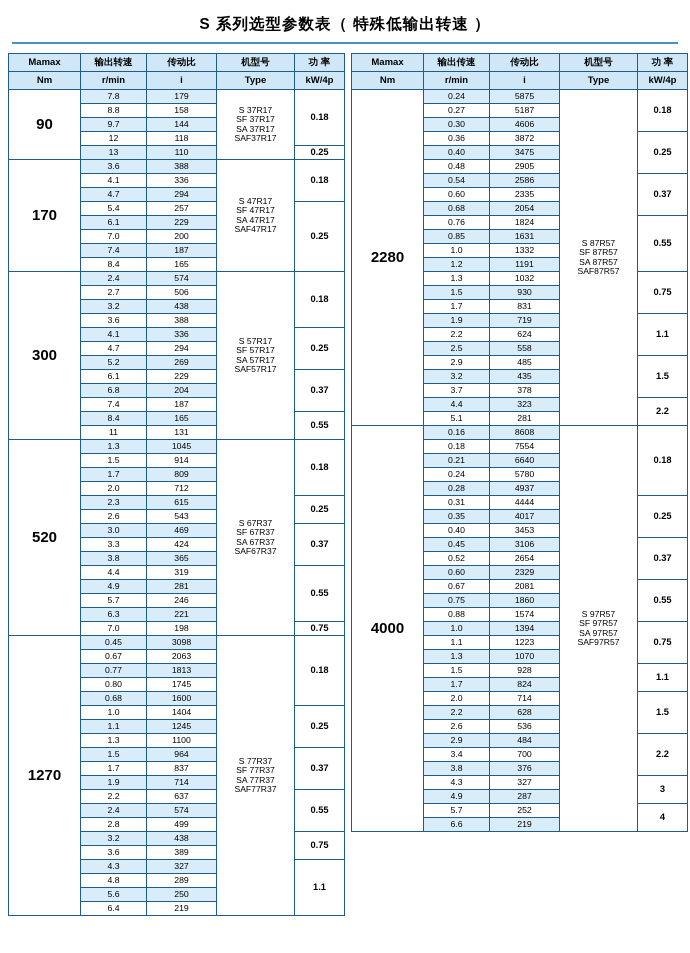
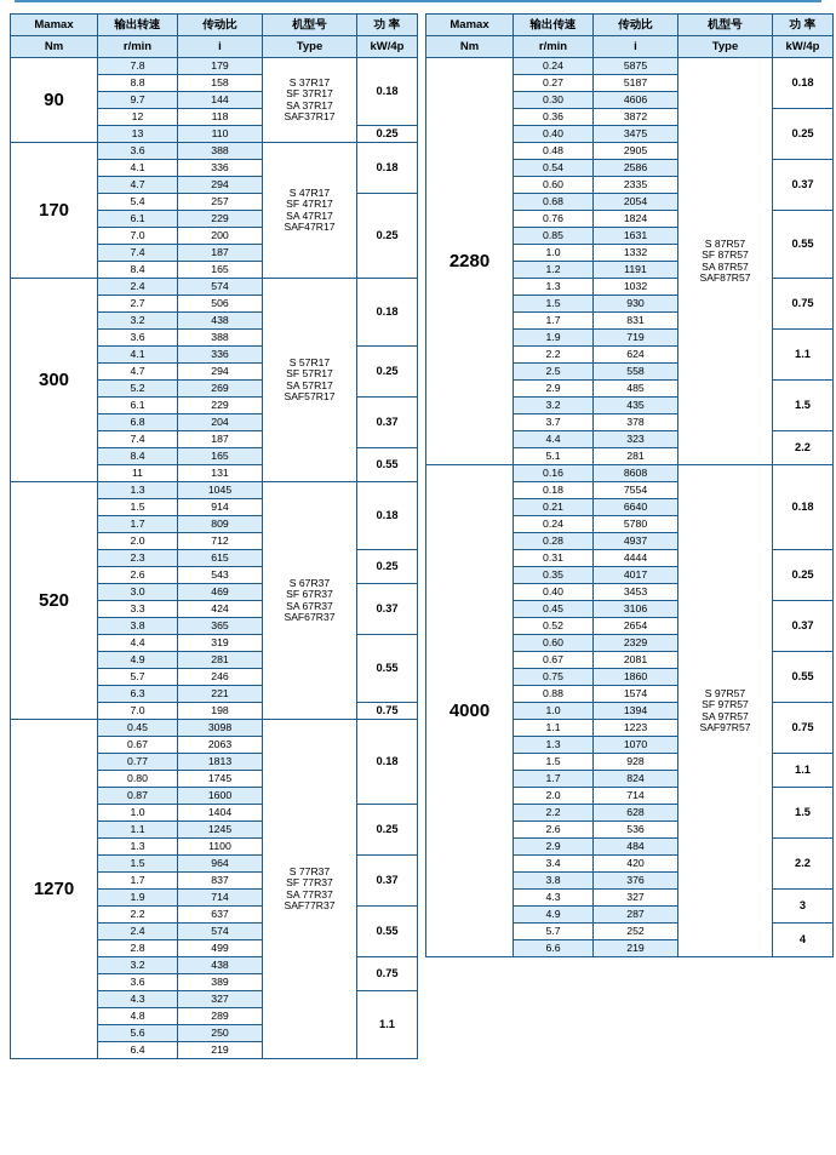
- S 系列选型参数表（ 特殊低输出转速 ）
  Mamax	输出转速	传动比	机型号	功 率
  Nm	r/min	i	Type	kW/4p
  90	7.8	179	S 37R17 SF 37R17 SA 37R17 SAF37R17	0.18
  8.8	158
  9.7	144
  12	118
  13	110	0.25
  170	3.6	388	S 47R17 SF 47R17 SA 47R17 SAF47R17	0.18
  4.1	336
  4.7	294
  5.4	257	0.25
  6.1	229
  7.0	200
  7.4	187
  8.4	165
  300	2.4	574	S 57R17 SF 57R17 SA 57R17 SAF57R17	0.18
  2.7	506
  3.2	438
  3.6	388
  4.1	336	0.25
  4.7	294
  5.2	269
  6.1	229	0.37
  6.8	204
  7.4	187
  8.4	165	0.55
  11	131
  520	1.3	1045	S 67R37 SF 67R37 SA 67R37 SAF67R37	0.18
  1.5	914
  1.7	809
  2.0	712
  2.3	615	0.25
  2.6	543
  3.0	469	0.37
  3.3	424
  3.8	365
  4.4	319	0.55
  4.9	281
  5.7	246
  6.3	221
  7.0	198	0.75
  1270	0.45	3098	S 77R37 SF 77R37 SA 77R37 SAF77R37	0.18
  0.67	2063
  0.77	1813
  0.80	1745
- 0.68	1600
+ 0.87	1600
  1.0	1404	0.25
  1.1	1245
  1.3	1100
  1.5	964	0.37
  1.7	837
  1.9	714
  2.2	637	0.55
  2.4	574
  2.8	499
  3.2	438	0.75
  3.6	389
  4.3	327	1.1
  4.8	289
  5.6	250
  6.4	219
  Mamax	输出传速	传动比	机型号	功 率
  Nm	r/min	i	Type	kW/4p
  2280	0.24	5875	S 87R57 SF 87R57 SA 87R57 SAF87R57	0.18
  0.27	5187
  0.30	4606
  0.36	3872	0.25
  0.40	3475
  0.48	2905
  0.54	2586	0.37
  0.60	2335
  0.68	2054
  0.76	1824	0.55
  0.85	1631
  1.0	1332
  1.2	1191
  1.3	1032	0.75
  1.5	930
  1.7	831
  1.9	719	1.1
  2.2	624
  2.5	558
  2.9	485	1.5
  3.2	435
  3.7	378
  4.4	323	2.2
  5.1	281
  4000	0.16	8608	S 97R57 SF 97R57 SA 97R57 SAF97R57	0.18
  0.18	7554
  0.21	6640
  0.24	5780
  0.28	4937
  0.31	4444	0.25
  0.35	4017
  0.40	3453
  0.45	3106	0.37
  0.52	2654
  0.60	2329
  0.67	2081	0.55
  0.75	1860
  0.88	1574
  1.0	1394	0.75
  1.1	1223
  1.3	1070
  1.5	928	1.1
  1.7	824
  2.0	714	1.5
  2.2	628
  2.6	536
  2.9	484	2.2
- 3.4	700
+ 3.4	420
  3.8	376
  4.3	327	3
  4.9	287
  5.7	252	4
  6.6	219
